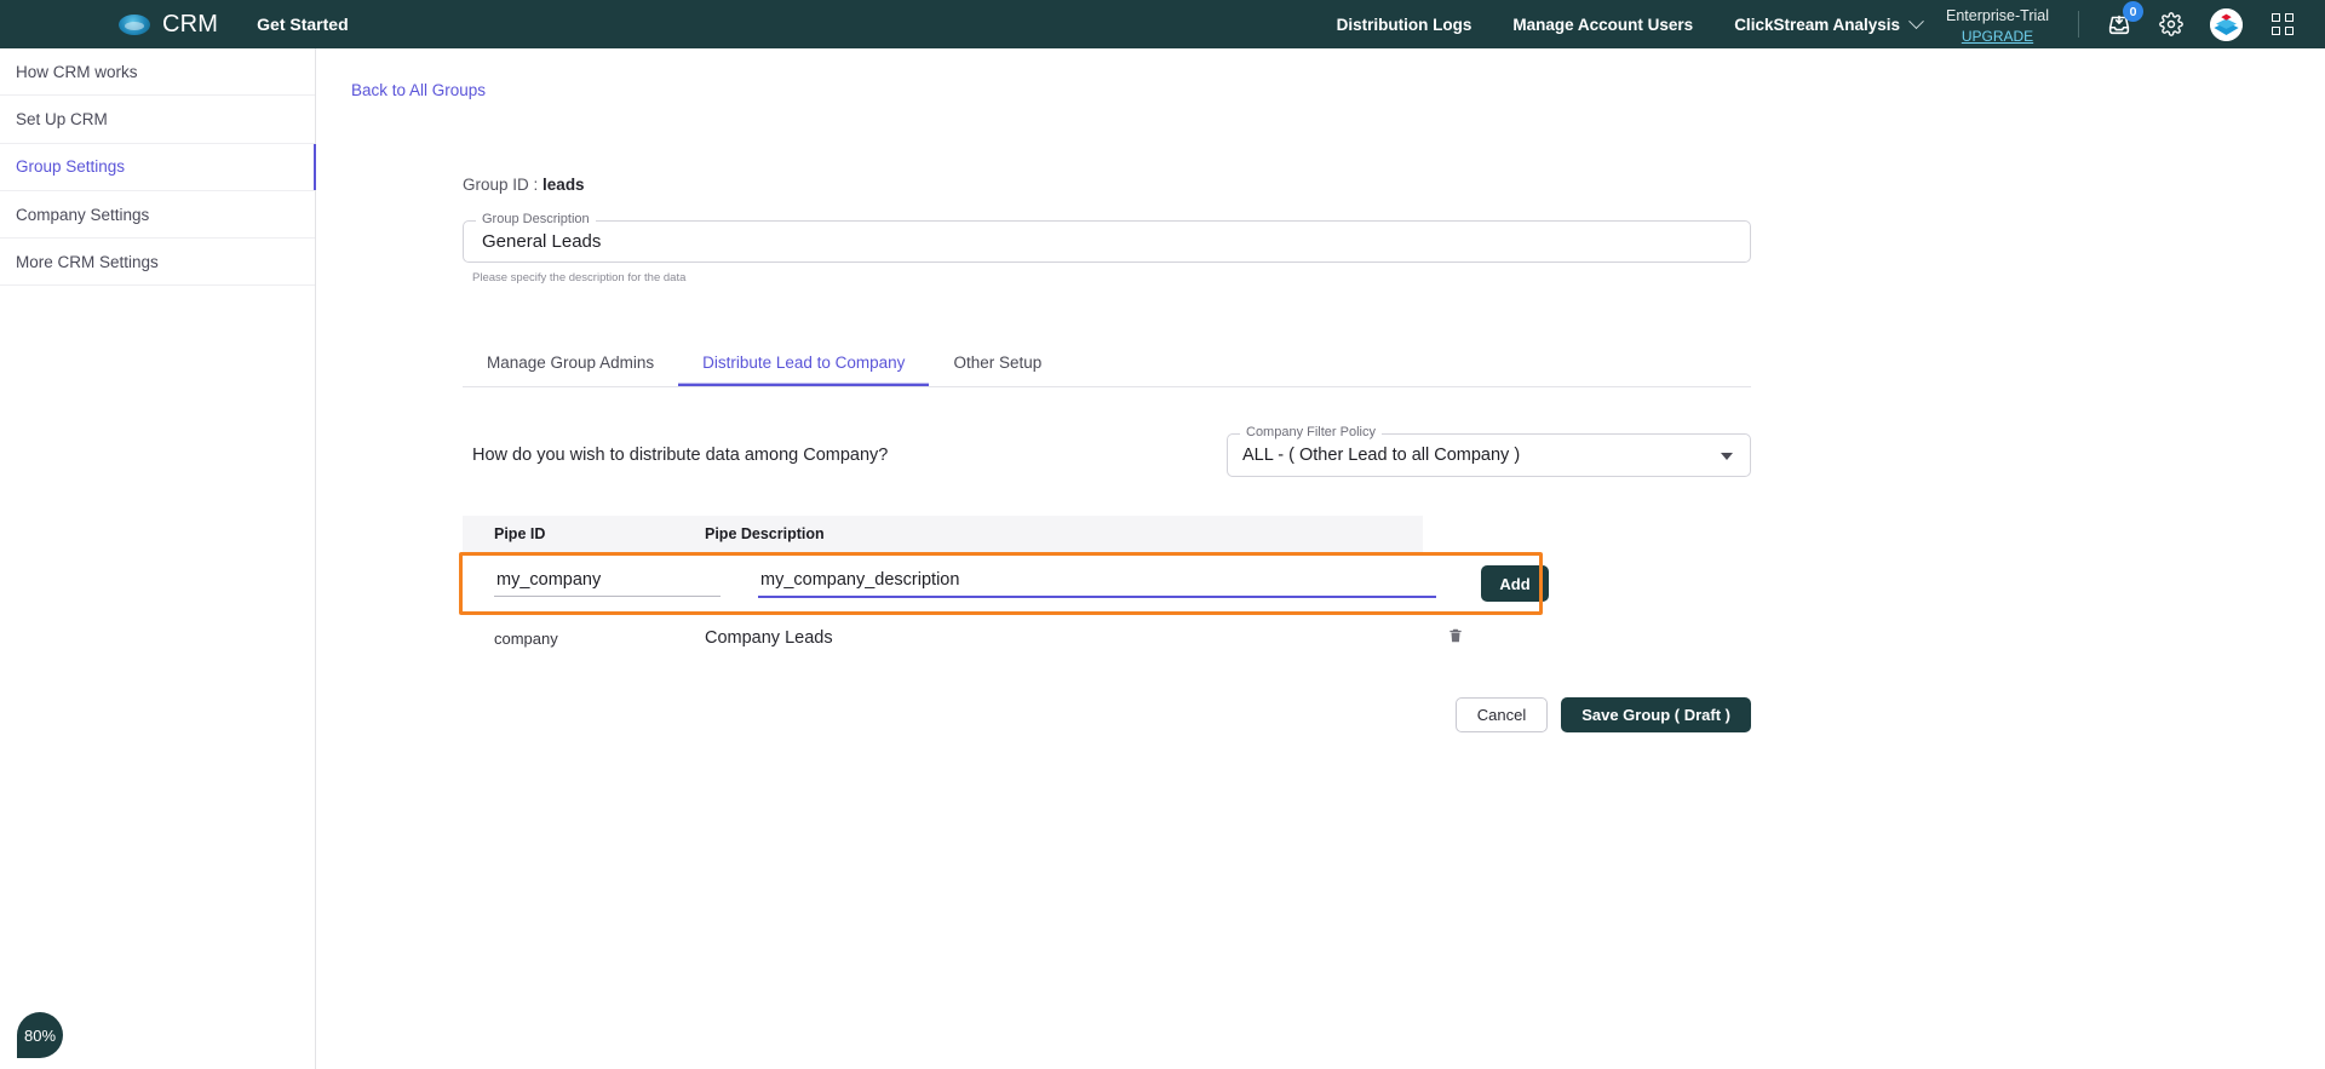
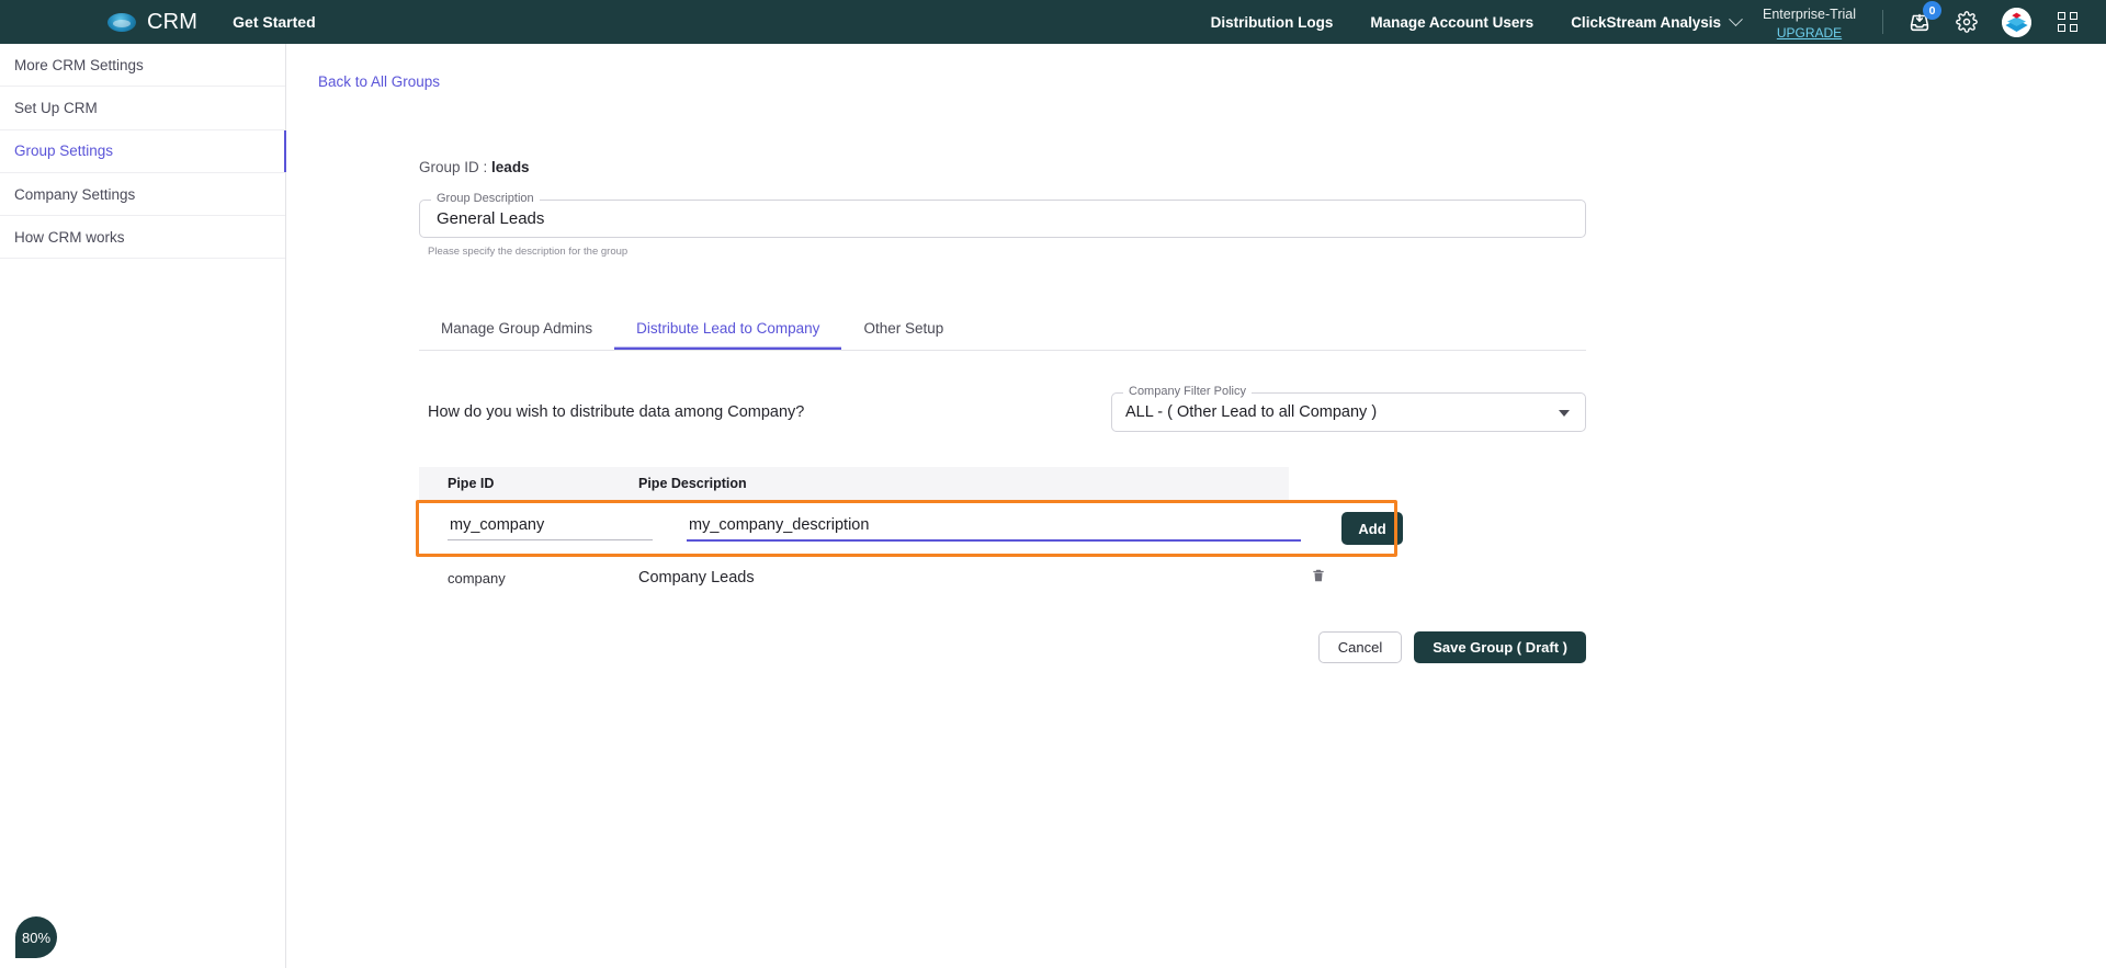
  CRM
  Get Started
  Distribution Logs
  Manage Account Users
  ClickStream Analysis
  Enterprise-Trial
  UPGRADE
  0
- How CRM works
+ More CRM Settings
  Set Up CRM
  Group Settings
  Company Settings
- More CRM Settings
+ How CRM works
  Back to All Groups
  Group ID : leads
  Group Description
  General Leads
- Please specify the description for the data
+ Please specify the description for the group
  Manage Group Admins
  Distribute Lead to Company
  Other Setup
  How do you wish to distribute data among Company?
  Company Filter Policy
  ALL - ( Other Lead to all Company )
  Pipe ID
  Pipe Description
  my_company
  my_company_description
  Add
  company
  Company Leads
  Cancel
  Save Group ( Draft )
  80%
